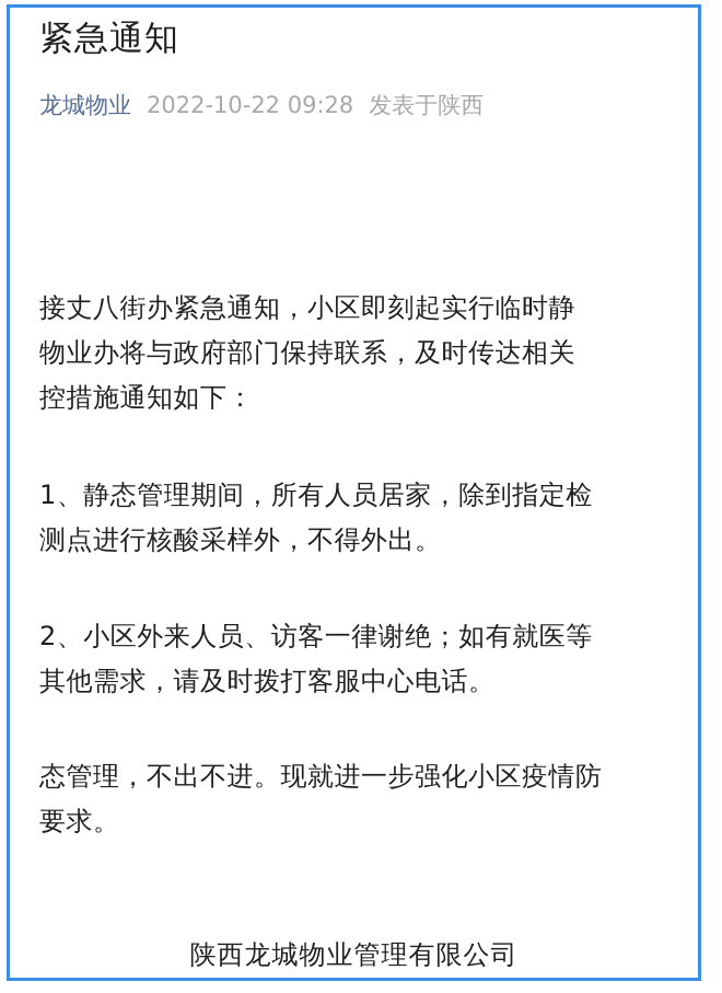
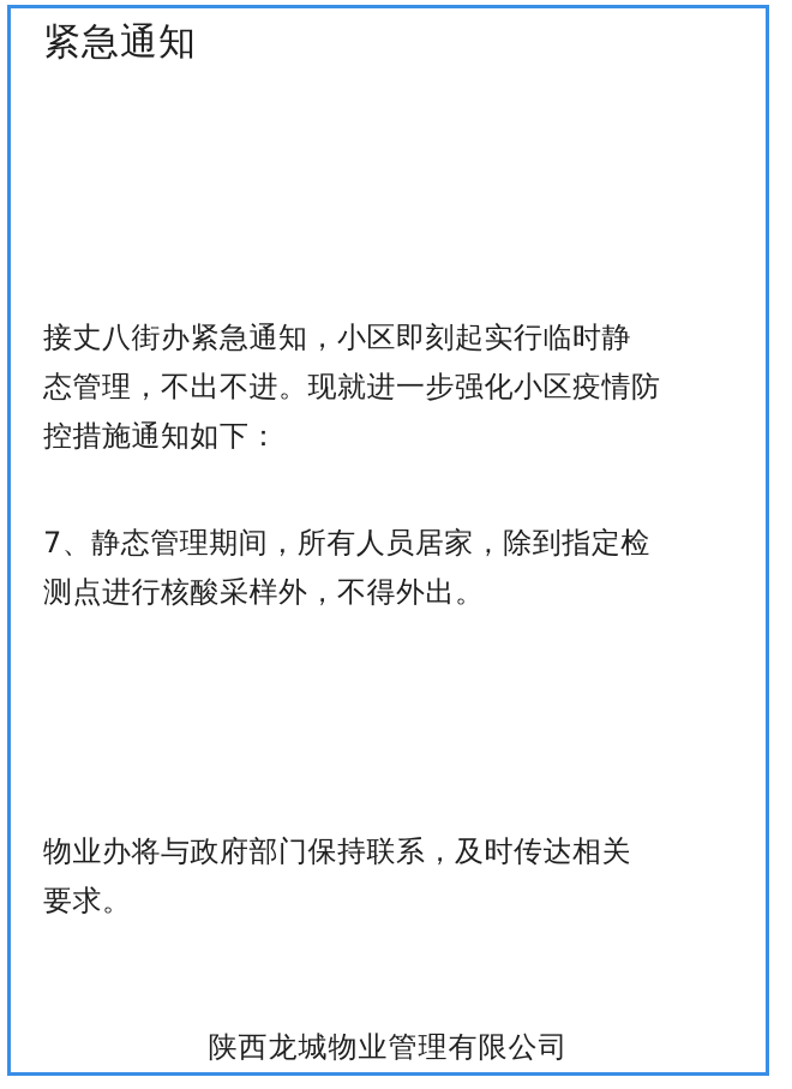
  紧急通知
- 龙城物业 2022-10-22 09:28 发表于陕西
  接丈八街办紧急通知，小区即刻起实行临时静
- 物业办将与政府部门保持联系，及时传达相关
+ 态管理，不出不进。现就进一步强化小区疫情防
  控措施通知如下：
- 1、静态管理期间，所有人员居家，除到指定检
+ 7、静态管理期间，所有人员居家，除到指定检
  测点进行核酸采样外，不得外出。
- 2、小区外来人员、访客一律谢绝；如有就医等
- 其他需求，请及时拨打客服中心电话。
- 态管理，不出不进。现就进一步强化小区疫情防
+ 物业办将与政府部门保持联系，及时传达相关
  要求。
  陕西龙城物业管理有限公司
